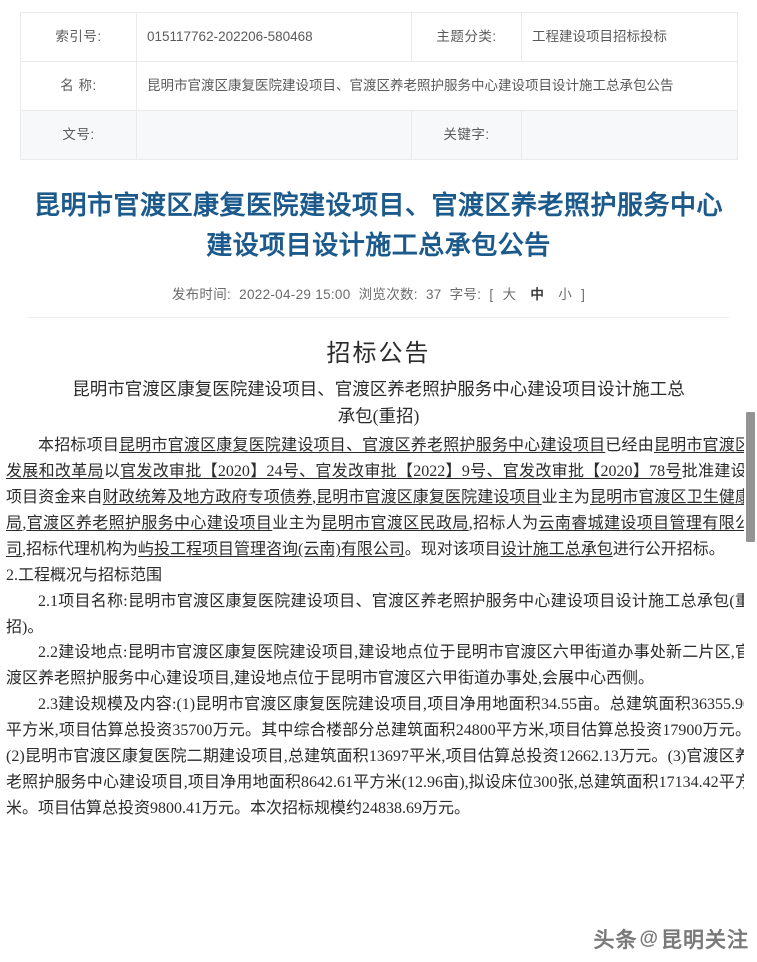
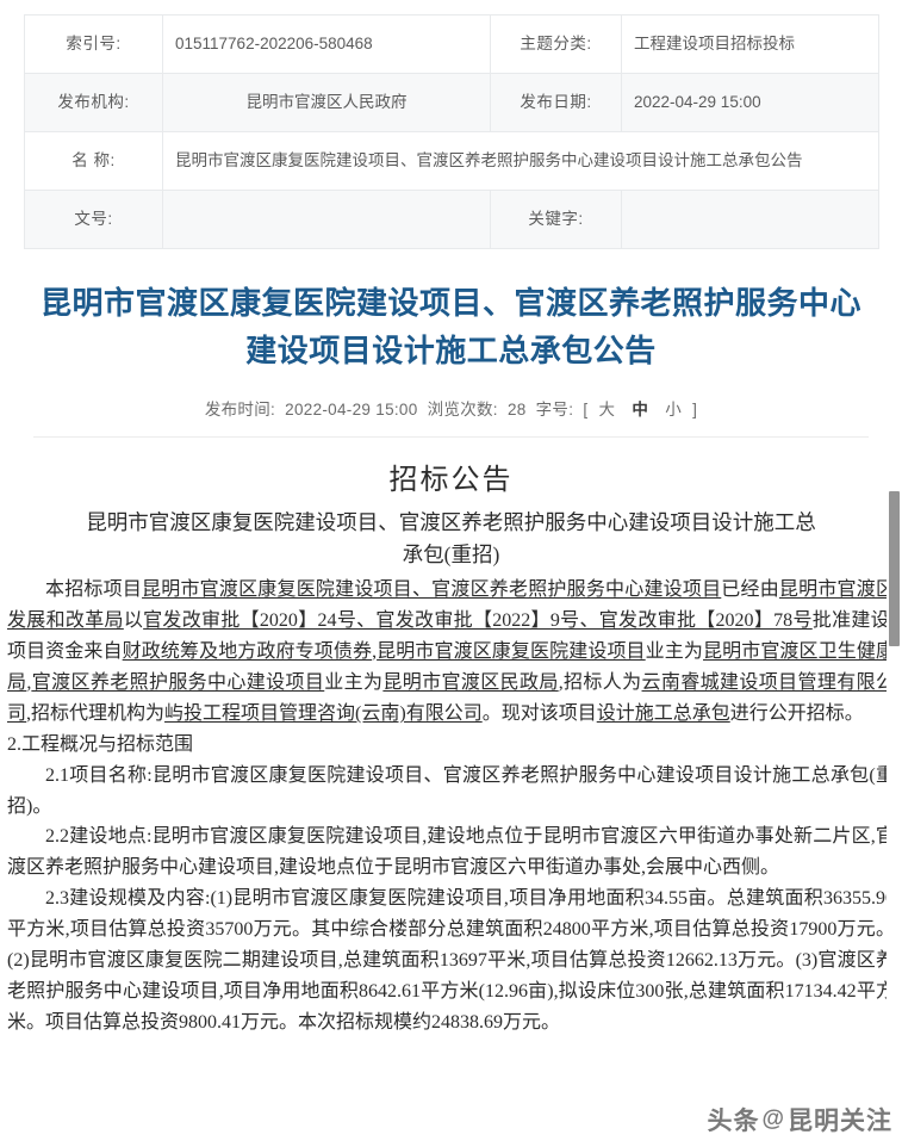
  索引号:	015117762-202206-580468	主题分类:	工程建设项目招标投标
+ 发布机构:	昆明市官渡区人民政府	发布日期:	2022-04-29 15:00
  名 称:	昆明市官渡区康复医院建设项目、官渡区养老照护服务中心建设项目设计施工总承包公告
  文号:		关键字:
  昆明市官渡区康复医院建设项目、官渡区养老照护服务中心建设项目设计施工总承包公告
- 发布时间: 2022-04-29 15:00 浏览次数: 37 字号: [ 大 中 小 ]
+ 发布时间: 2022-04-29 15:00 浏览次数: 28 字号: [ 大 中 小 ]
  招标公告
  昆明市官渡区康复医院建设项目、官渡区养老照护服务中心建设项目设计施工总
  承包(重招)
  本招标项目昆明市官渡区康复医院建设项目、官渡区养老照护服务中心建设项目已经由昆明市官渡区发展和改革局以官发改审批【2020】24号、官发改审批【2022】9号、官发改审批【2020】78号批准建设项目资金来自财政统筹及地方政府专项债券,昆明市官渡区康复医院建设项目业主为昆明市官渡区卫生健康局,官渡区养老照护服务中心建设项目业主为昆明市官渡区民政局,招标人为云南睿城建设项目管理有限公司,招标代理机构为屿投工程项目管理咨询(云南)有限公司。现对该项目设计施工总承包进行公开招标。
  2.工程概况与招标范围
  2.1项目名称:昆明市官渡区康复医院建设项目、官渡区养老照护服务中心建设项目设计施工总承包(重招)。
  2.2建设地点:昆明市官渡区康复医院建设项目,建设地点位于昆明市官渡区六甲街道办事处新二片区,官渡区养老照护服务中心建设项目,建设地点位于昆明市官渡区六甲街道办事处,会展中心西侧。
  2.3建设规模及内容:(1)昆明市官渡区康复医院建设项目,项目净用地面积34.55亩。总建筑面积36355.9平方米,项目估算总投资35700万元。其中综合楼部分总建筑面积24800平方米,项目估算总投资17900万元。(2)昆明市官渡区康复医院二期建设项目,总建筑面积13697平米,项目估算总投资12662.13万元。(3)官渡区养老照护服务中心建设项目,项目净用地面积8642.61平方米(12.96亩),拟设床位300张,总建筑面积17134.42平方米。项目估算总投资9800.41万元。本次招标规模约24838.69万元。
  头条
  @
  昆明关注
